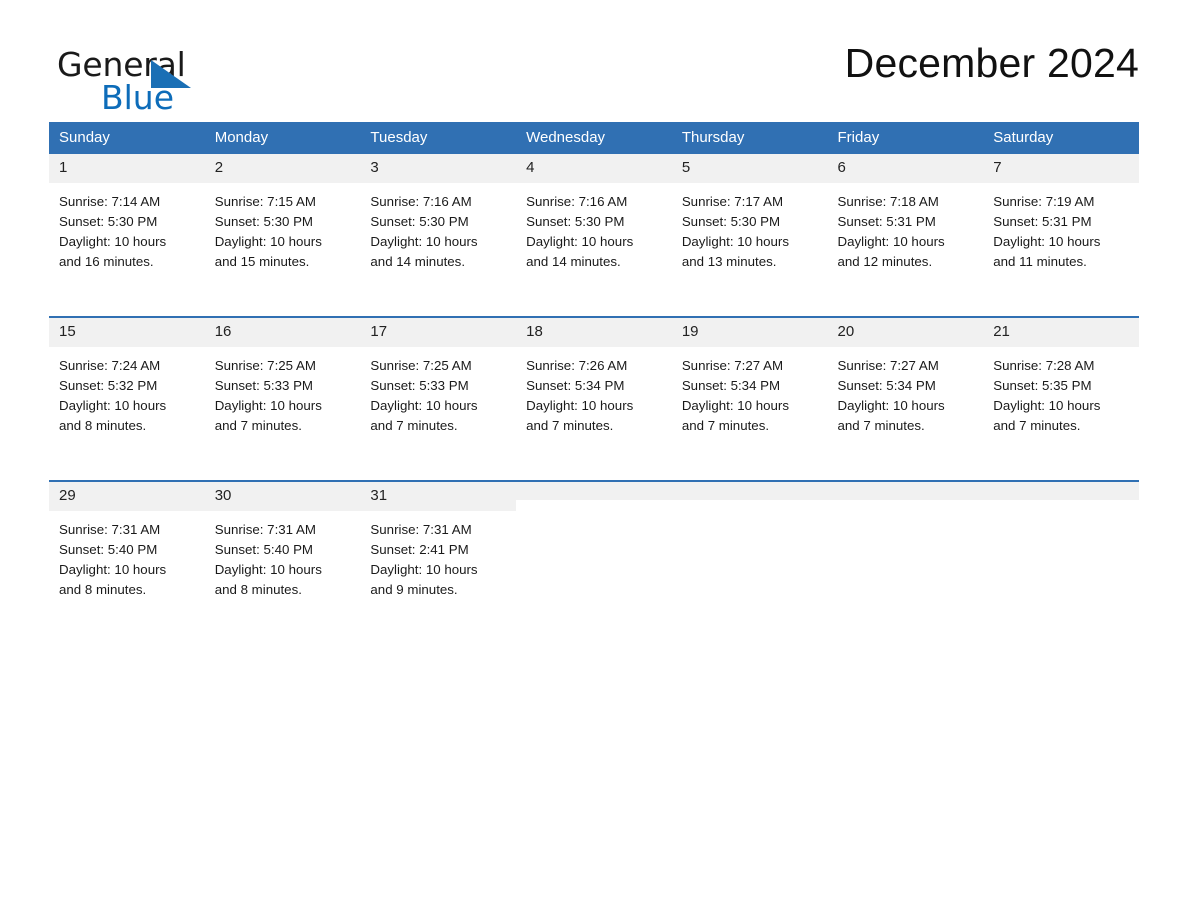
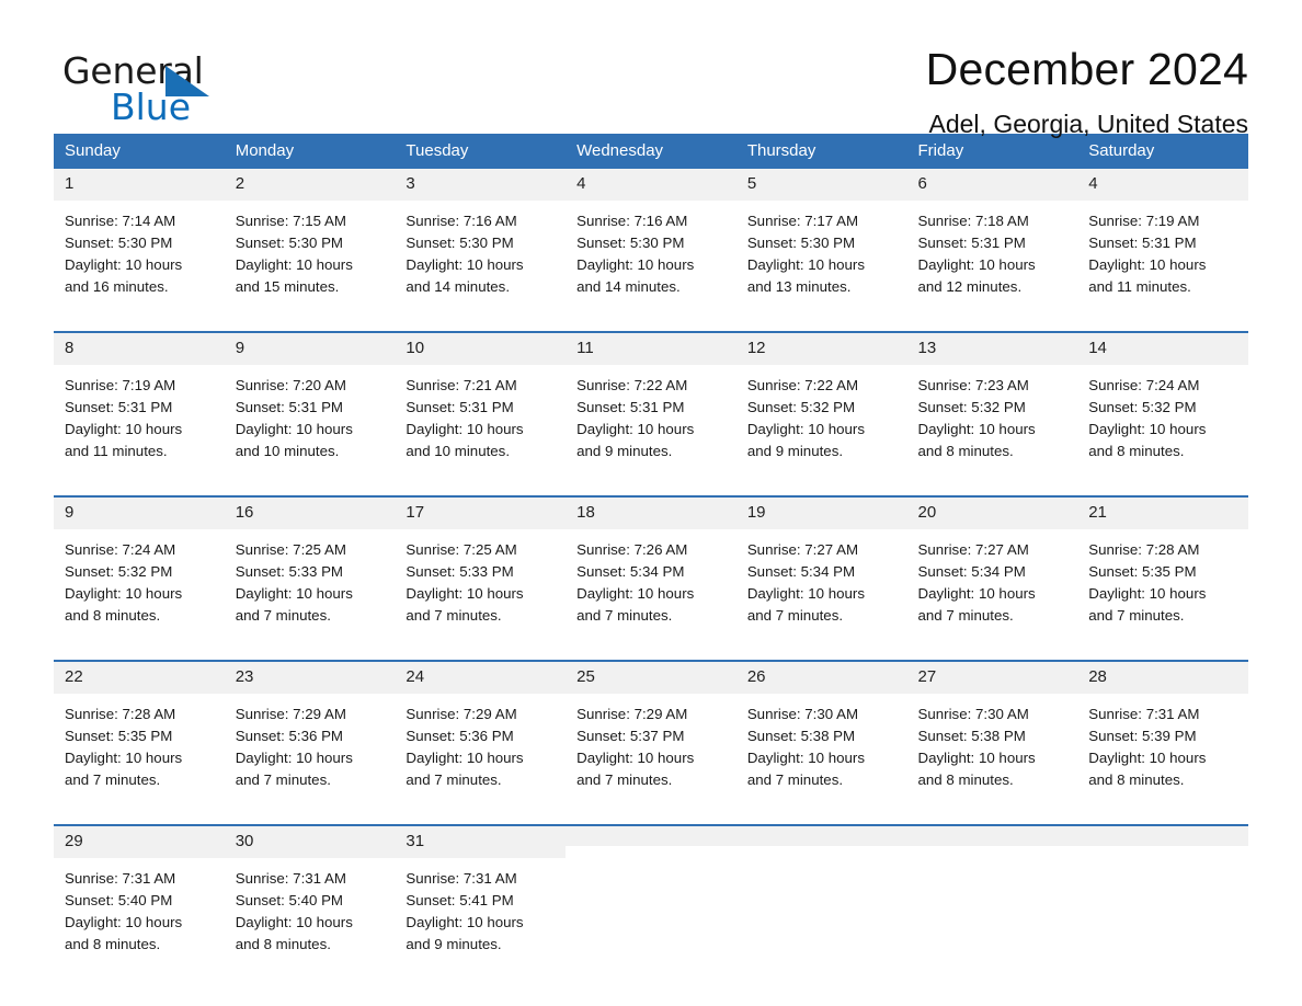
  General
  Blue
  December 2024
+ Adel, Georgia, United States
  Sunday	Monday	Tuesday	Wednesday	Thursday	Friday	Saturday
- 1Sunrise: 7:14 AMSunset: 5:30 PMDaylight: 10 hoursand 16 minutes.	2Sunrise: 7:15 AMSunset: 5:30 PMDaylight: 10 hoursand 15 minutes.	3Sunrise: 7:16 AMSunset: 5:30 PMDaylight: 10 hoursand 14 minutes.	4Sunrise: 7:16 AMSunset: 5:30 PMDaylight: 10 hoursand 14 minutes.	5Sunrise: 7:17 AMSunset: 5:30 PMDaylight: 10 hoursand 13 minutes.	6Sunrise: 7:18 AMSunset: 5:31 PMDaylight: 10 hoursand 12 minutes.	7Sunrise: 7:19 AMSunset: 5:31 PMDaylight: 10 hoursand 11 minutes.
+ 1Sunrise: 7:14 AMSunset: 5:30 PMDaylight: 10 hoursand 16 minutes.	2Sunrise: 7:15 AMSunset: 5:30 PMDaylight: 10 hoursand 15 minutes.	3Sunrise: 7:16 AMSunset: 5:30 PMDaylight: 10 hoursand 14 minutes.	4Sunrise: 7:16 AMSunset: 5:30 PMDaylight: 10 hoursand 14 minutes.	5Sunrise: 7:17 AMSunset: 5:30 PMDaylight: 10 hoursand 13 minutes.	6Sunrise: 7:18 AMSunset: 5:31 PMDaylight: 10 hoursand 12 minutes.	4Sunrise: 7:19 AMSunset: 5:31 PMDaylight: 10 hoursand 11 minutes.
+ 8Sunrise: 7:19 AMSunset: 5:31 PMDaylight: 10 hoursand 11 minutes.	9Sunrise: 7:20 AMSunset: 5:31 PMDaylight: 10 hoursand 10 minutes.	10Sunrise: 7:21 AMSunset: 5:31 PMDaylight: 10 hoursand 10 minutes.	11Sunrise: 7:22 AMSunset: 5:31 PMDaylight: 10 hoursand 9 minutes.	12Sunrise: 7:22 AMSunset: 5:32 PMDaylight: 10 hoursand 9 minutes.	13Sunrise: 7:23 AMSunset: 5:32 PMDaylight: 10 hoursand 8 minutes.	14Sunrise: 7:24 AMSunset: 5:32 PMDaylight: 10 hoursand 8 minutes.
- 15Sunrise: 7:24 AMSunset: 5:32 PMDaylight: 10 hoursand 8 minutes.	16Sunrise: 7:25 AMSunset: 5:33 PMDaylight: 10 hoursand 7 minutes.	17Sunrise: 7:25 AMSunset: 5:33 PMDaylight: 10 hoursand 7 minutes.	18Sunrise: 7:26 AMSunset: 5:34 PMDaylight: 10 hoursand 7 minutes.	19Sunrise: 7:27 AMSunset: 5:34 PMDaylight: 10 hoursand 7 minutes.	20Sunrise: 7:27 AMSunset: 5:34 PMDaylight: 10 hoursand 7 minutes.	21Sunrise: 7:28 AMSunset: 5:35 PMDaylight: 10 hoursand 7 minutes.
+ 9Sunrise: 7:24 AMSunset: 5:32 PMDaylight: 10 hoursand 8 minutes.	16Sunrise: 7:25 AMSunset: 5:33 PMDaylight: 10 hoursand 7 minutes.	17Sunrise: 7:25 AMSunset: 5:33 PMDaylight: 10 hoursand 7 minutes.	18Sunrise: 7:26 AMSunset: 5:34 PMDaylight: 10 hoursand 7 minutes.	19Sunrise: 7:27 AMSunset: 5:34 PMDaylight: 10 hoursand 7 minutes.	20Sunrise: 7:27 AMSunset: 5:34 PMDaylight: 10 hoursand 7 minutes.	21Sunrise: 7:28 AMSunset: 5:35 PMDaylight: 10 hoursand 7 minutes.
+ 22Sunrise: 7:28 AMSunset: 5:35 PMDaylight: 10 hoursand 7 minutes.	23Sunrise: 7:29 AMSunset: 5:36 PMDaylight: 10 hoursand 7 minutes.	24Sunrise: 7:29 AMSunset: 5:36 PMDaylight: 10 hoursand 7 minutes.	25Sunrise: 7:29 AMSunset: 5:37 PMDaylight: 10 hoursand 7 minutes.	26Sunrise: 7:30 AMSunset: 5:38 PMDaylight: 10 hoursand 7 minutes.	27Sunrise: 7:30 AMSunset: 5:38 PMDaylight: 10 hoursand 8 minutes.	28Sunrise: 7:31 AMSunset: 5:39 PMDaylight: 10 hoursand 8 minutes.
- 29Sunrise: 7:31 AMSunset: 5:40 PMDaylight: 10 hoursand 8 minutes.	30Sunrise: 7:31 AMSunset: 5:40 PMDaylight: 10 hoursand 8 minutes.	31Sunrise: 7:31 AMSunset: 2:41 PMDaylight: 10 hoursand 9 minutes.
+ 29Sunrise: 7:31 AMSunset: 5:40 PMDaylight: 10 hoursand 8 minutes.	30Sunrise: 7:31 AMSunset: 5:40 PMDaylight: 10 hoursand 8 minutes.	31Sunrise: 7:31 AMSunset: 5:41 PMDaylight: 10 hoursand 9 minutes.
